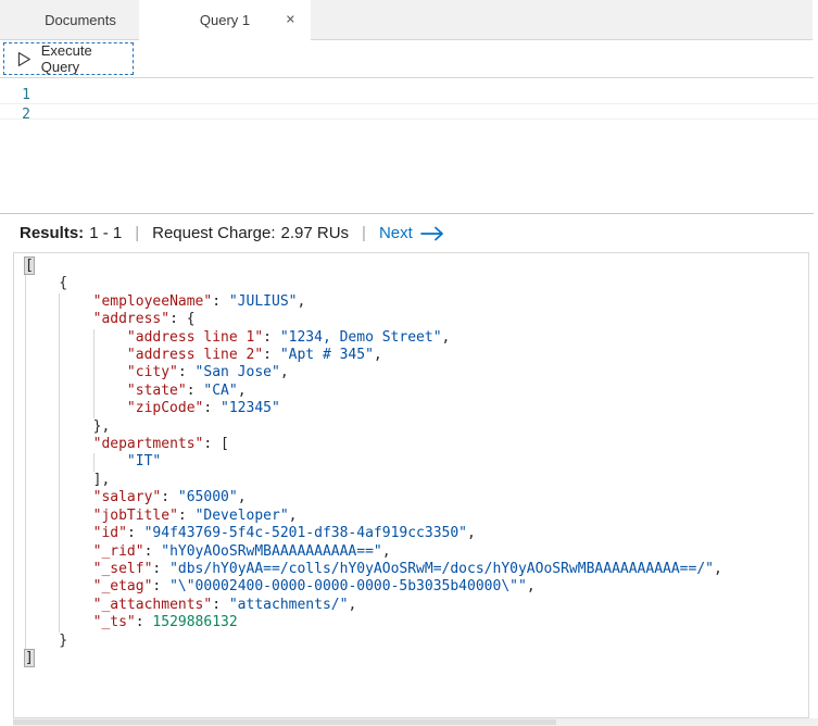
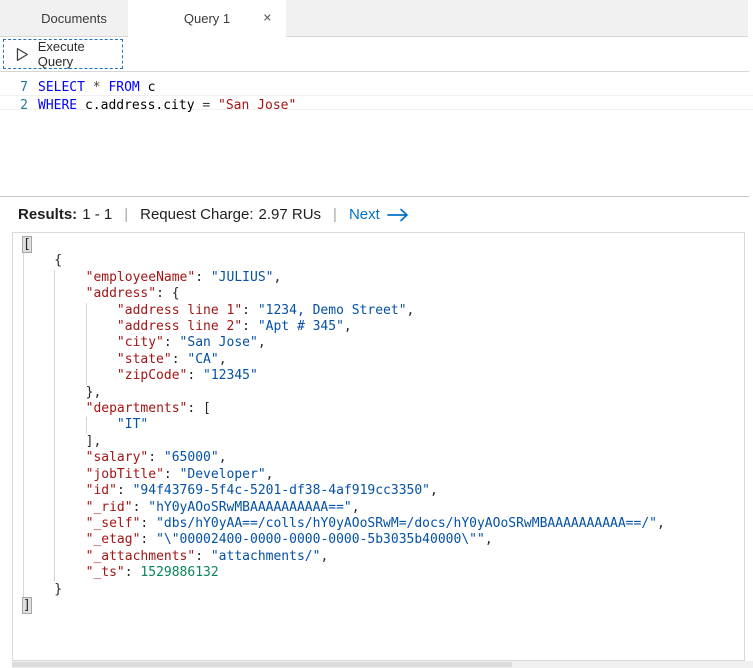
  Documents
  Query 1
  ✕
  Execute Query
- 1
+ 7
  2
+ SELECT * FROM c
+ WHERE c.address.city = "San Jose"
  Results:
  1 - 1
  |
  Request Charge:
  2.97 RUs
  |
  Next
  [
  {
  "employeeName": "JULIUS",
  "address": {
  "address line 1": "1234, Demo Street",
  "address line 2": "Apt # 345",
  "city": "San Jose",
  "state": "CA",
  "zipCode": "12345"
  },
  "departments": [
  "IT"
  ],
  "salary": "65000",
  "jobTitle": "Developer",
  "id": "94f43769-5f4c-5201-df38-4af919cc3350",
  "_rid": "hY0yAOoSRwMBAAAAAAAAAA==",
  "_self": "dbs/hY0yAA==/colls/hY0yAOoSRwM=/docs/hY0yAOoSRwMBAAAAAAAAAA==/",
  "_etag": "\"00002400-0000-0000-0000-5b3035b40000\"",
  "_attachments": "attachments/",
  "_ts": 1529886132
  }
  ]
